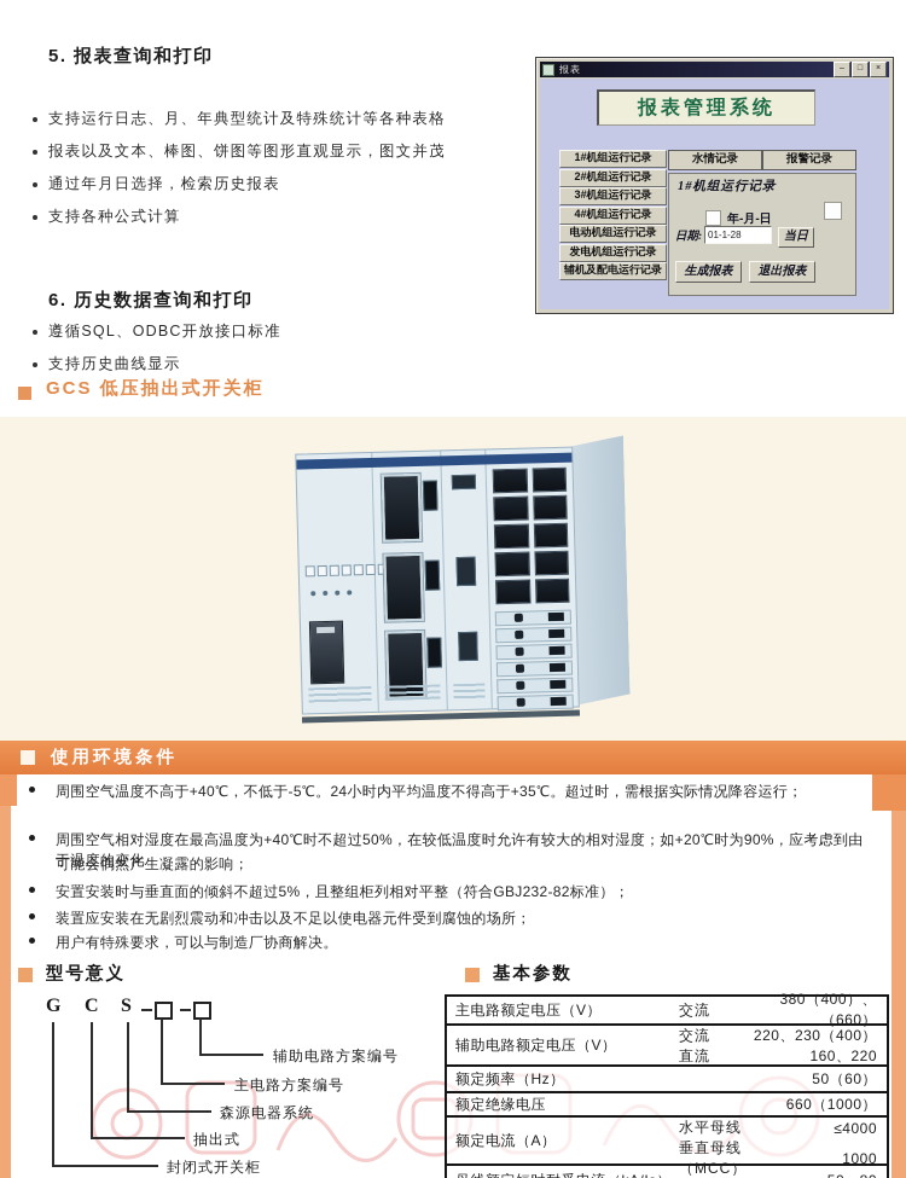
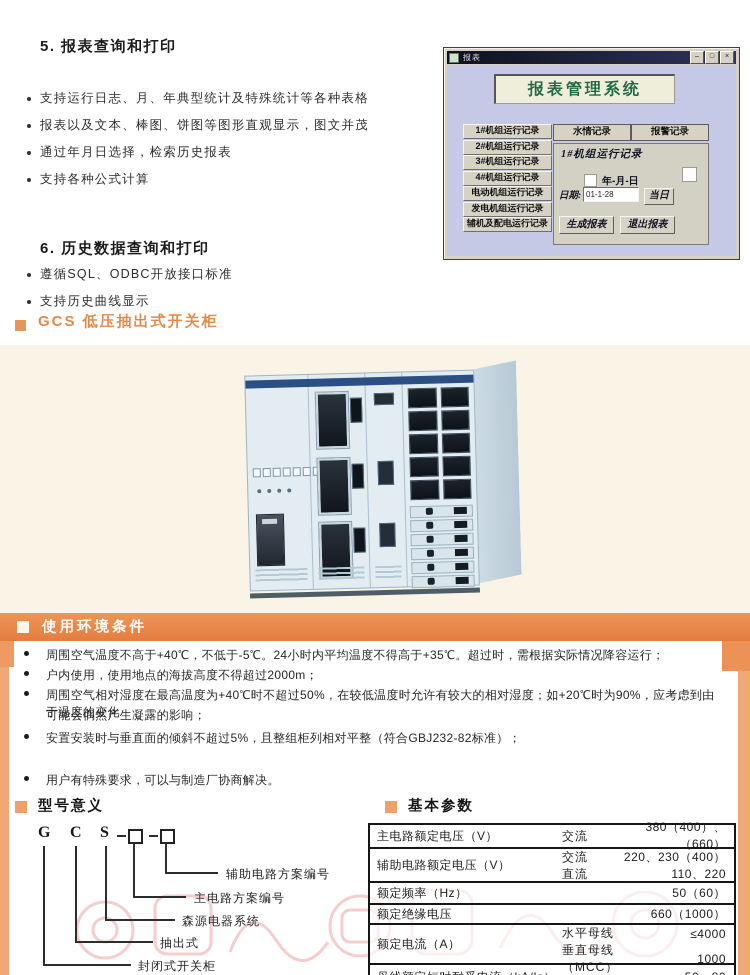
  5. 报表查询和打印
  支持运行日志、月、年典型统计及特殊统计等各种表格
  报表以及文本、棒图、饼图等图形直观显示，图文并茂
  通过年月日选择，检索历史报表
  支持各种公式计算
  报表
  报表管理系统
  1#机组运行记录
  2#机组运行记录
  3#机组运行记录
  4#机组运行记录
  电动机组运行记录
  发电机组运行记录
  辅机及配电运行记录
  水情记录
  报警记录
  1#机组运行记录
  年-月-日
  日期:
  01-1-28
  当日
  生成报表
  退出报表
  6. 历史数据查询和打印
  遵循SQL、ODBC开放接口标准
  支持历史曲线显示
  GCS 低压抽出式开关柜
  使用环境条件
  周围空气温度不高于+40℃，不低于-5℃。24小时内平均温度不得高于+35℃。超过时，需根据实际情况降容运行；
+ 户内使用，使用地点的海拔高度不得超过2000m；
  周围空气相对湿度在最高温度为+40℃时不超过50%，在较低温度时允许有较大的相对湿度；如+20℃时为90%，应考虑到由于温度的变化
  可能会偶然产生凝露的影响；
  安置安装时与垂直面的倾斜不超过5%，且整组柜列相对平整（符合GBJ232-82标准）；
- 装置应安装在无剧烈震动和冲击以及不足以使电器元件受到腐蚀的场所；
  用户有特殊要求，可以与制造厂协商解决。
  型号意义
  G
  C
  S
  辅助电路方案编号
  主电路方案编号
  森源电器系统
  抽出式
  封闭式开关柜
  基本参数
  主电路额定电压（V）
  交流
  380（400）、（660）
  辅助电路额定电压（V）
  交流
  220、230（400）
  直流
- 160、220
+ 110、220
  额定频率（Hz）
  50（60）
  额定绝缘电压
  660（1000）
  额定电流（A）
  水平母线
  ≤4000
  垂直母线（MCC）
  1000
